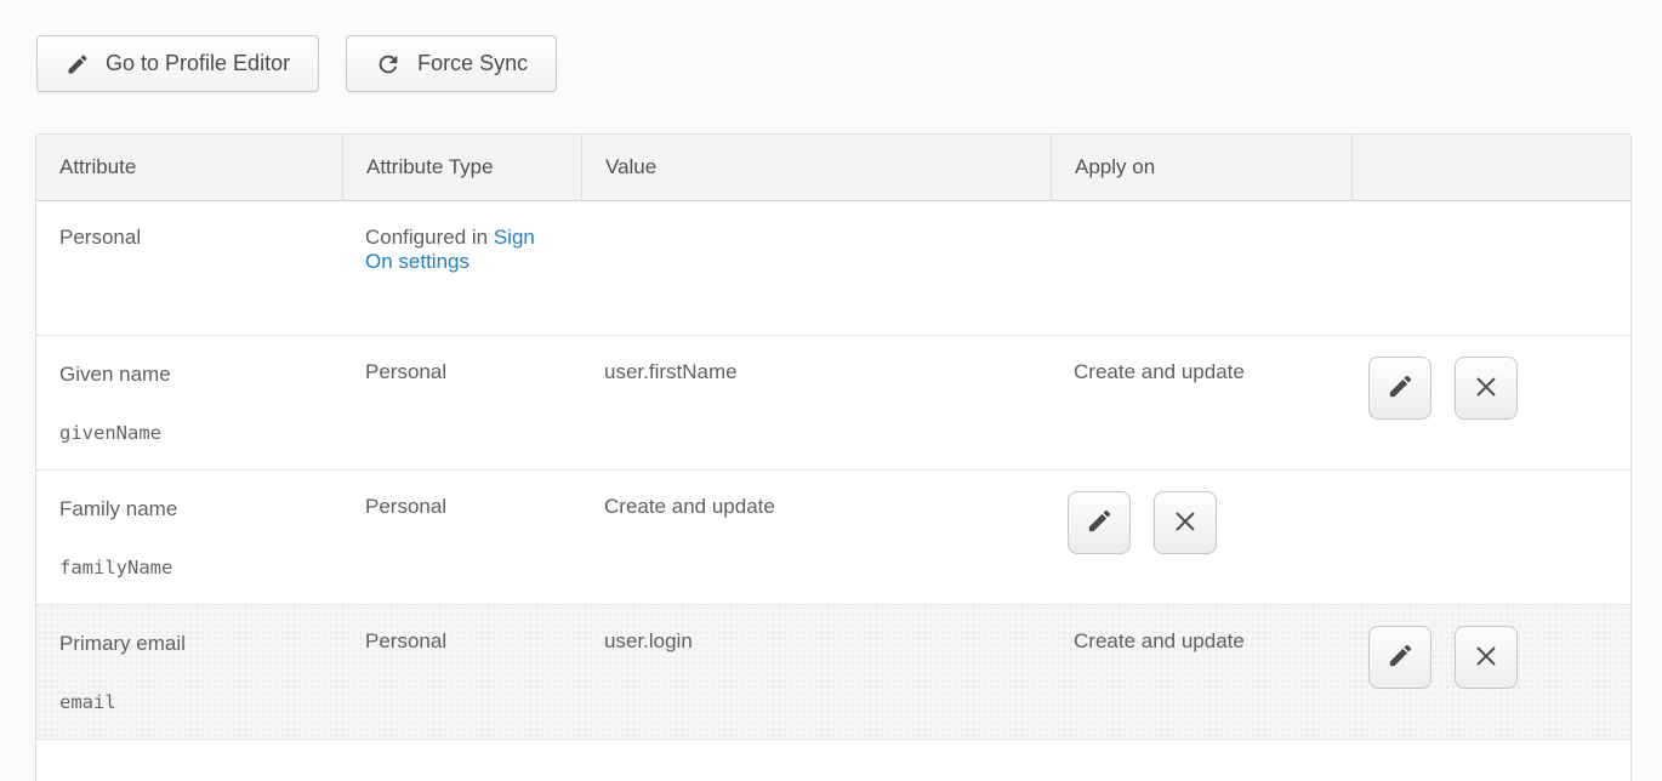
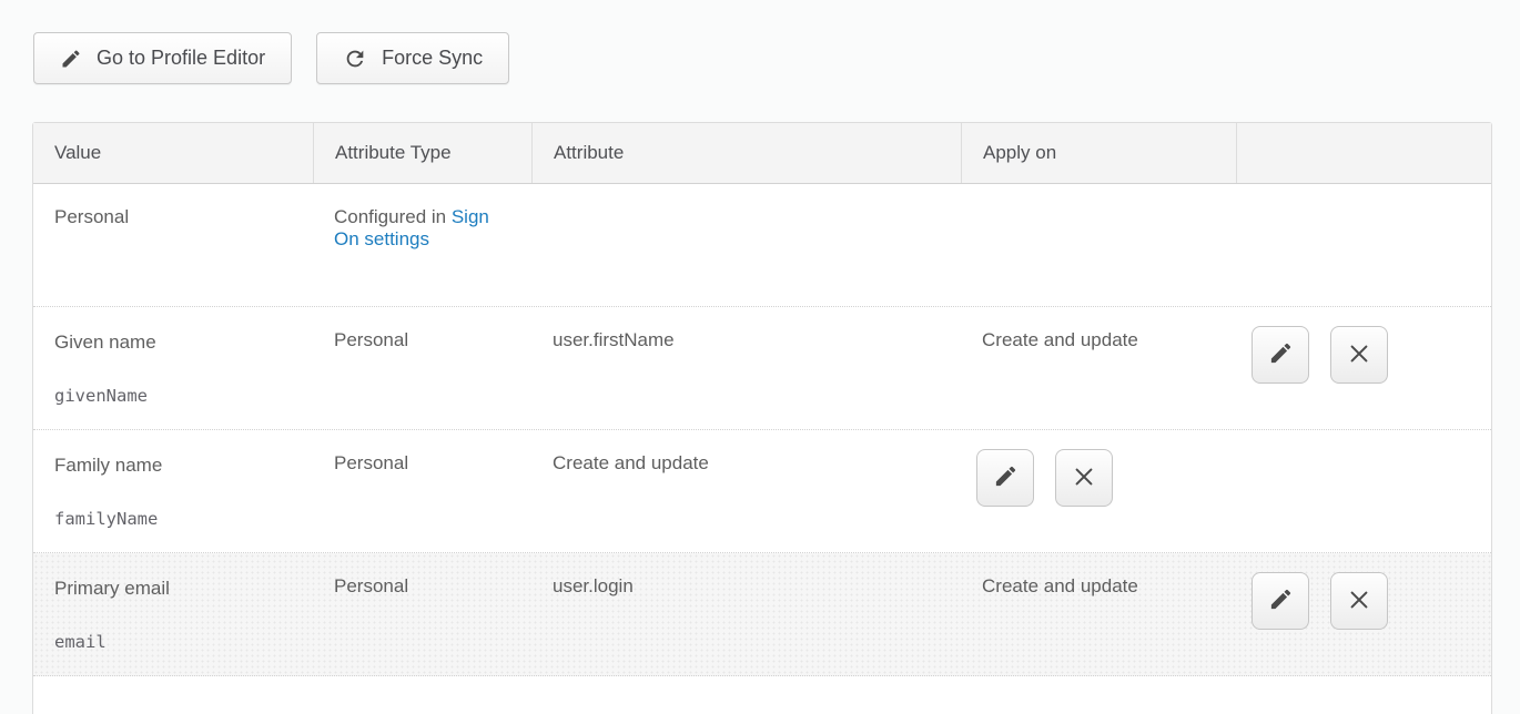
  Go to Profile Editor
  Force Sync
- Attribute
+ Value
  Attribute Type
- Value
+ Attribute
  Apply on
  Personal
  Configured in Sign On settings
  Given name
  givenName
  Personal
  user.firstName
  Create and update
  Family name
  familyName
  Personal
  Create and update
  Primary email
  email
  Personal
  user.login
  Create and update
